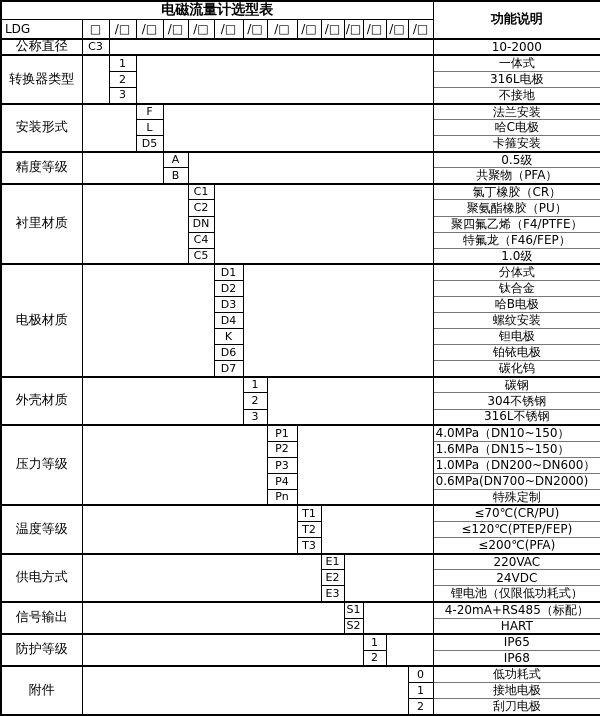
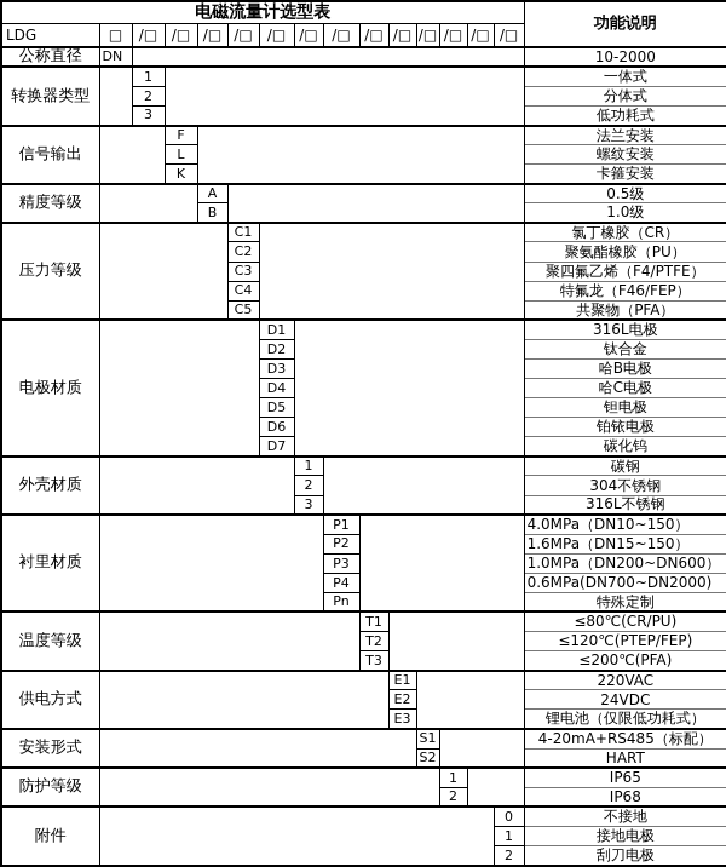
  电磁流量计选型表	功能说明
  LDG	□	/□	/□	/□	/□	/□	/□	/□	/□	/□	/□	/□	/□	/□
- 公称直径	C3		10-2000
+ 公称直径	DN		10-2000
  转换器类型		1		一体式
- 2	316L电极
+ 2	分体式
- 3	不接地
+ 3	低功耗式
- 安装形式		F		法兰安装
+ 信号输出		F		法兰安装
- L	哈C电极
+ L	螺纹安装
- D5	卡箍安装
+ K	卡箍安装
  精度等级		A		0.5级
- B	共聚物（PFA）
+ B	1.0级
- 衬里材质		C1		氯丁橡胶（CR）
+ 压力等级		C1		氯丁橡胶（CR）
  C2	聚氨酯橡胶（PU）
- DN	聚四氟乙烯（F4/PTFE）
+ C3	聚四氟乙烯（F4/PTFE）
  C4	特氟龙（F46/FEP）
- C5	1.0级
+ C5	共聚物（PFA）
- 电极材质		D1		分体式
+ 电极材质		D1		316L电极
  D2	钛合金
  D3	哈B电极
- D4	螺纹安装
+ D4	哈C电极
- K	钽电极
+ D5	钽电极
  D6	铂铱电极
  D7	碳化钨
  外壳材质		1		碳钢
  2	304不锈钢
  3	316L不锈钢
- 压力等级		P1		4.0MPa（DN10~150）
+ 衬里材质		P1		4.0MPa（DN10~150）
  P2	1.6MPa（DN15~150）
  P3	1.0MPa（DN200~DN600）
  P4	0.6MPa(DN700~DN2000)
  Pn	特殊定制
- 温度等级		T1		≤70℃(CR/PU)
+ 温度等级		T1		≤80℃(CR/PU)
  T2	≤120℃(PTEP/FEP)
  T3	≤200℃(PFA)
  供电方式		E1		220VAC
  E2	24VDC
  E3	锂电池（仅限低功耗式）
- 信号输出		S1		4-20mA+RS485（标配）
+ 安装形式		S1		4-20mA+RS485（标配）
  S2	HART
  防护等级		1		IP65
  2	IP68
- 附件		0	低功耗式
+ 附件		0	不接地
  1	接地电极
  2	刮刀电极
